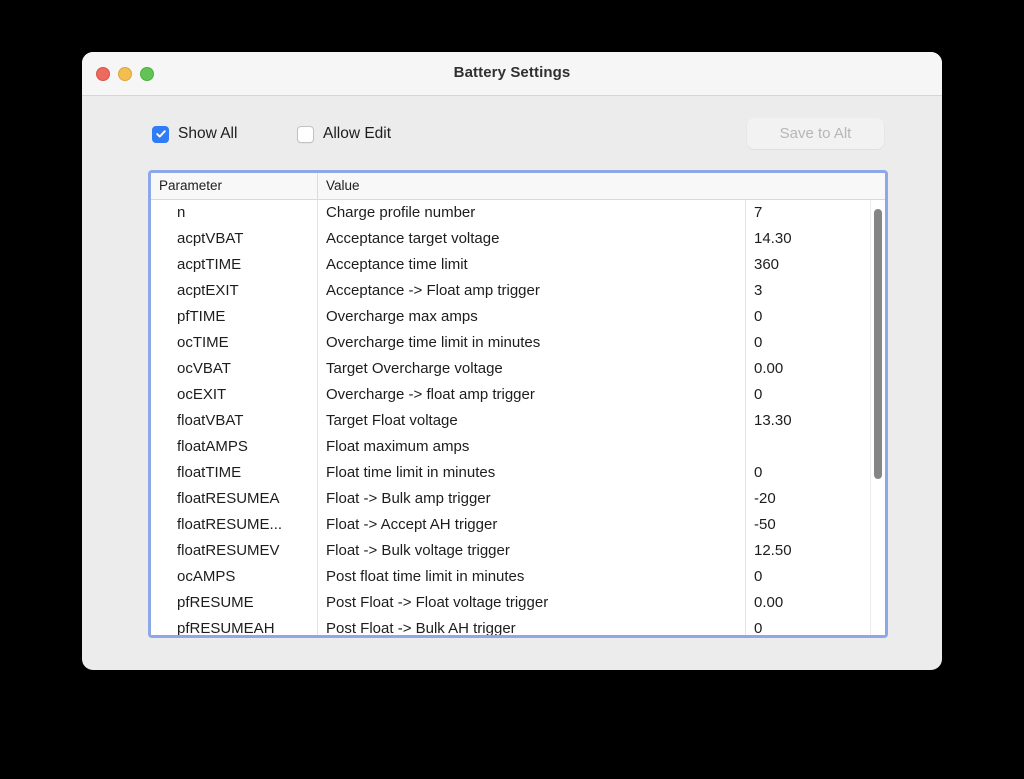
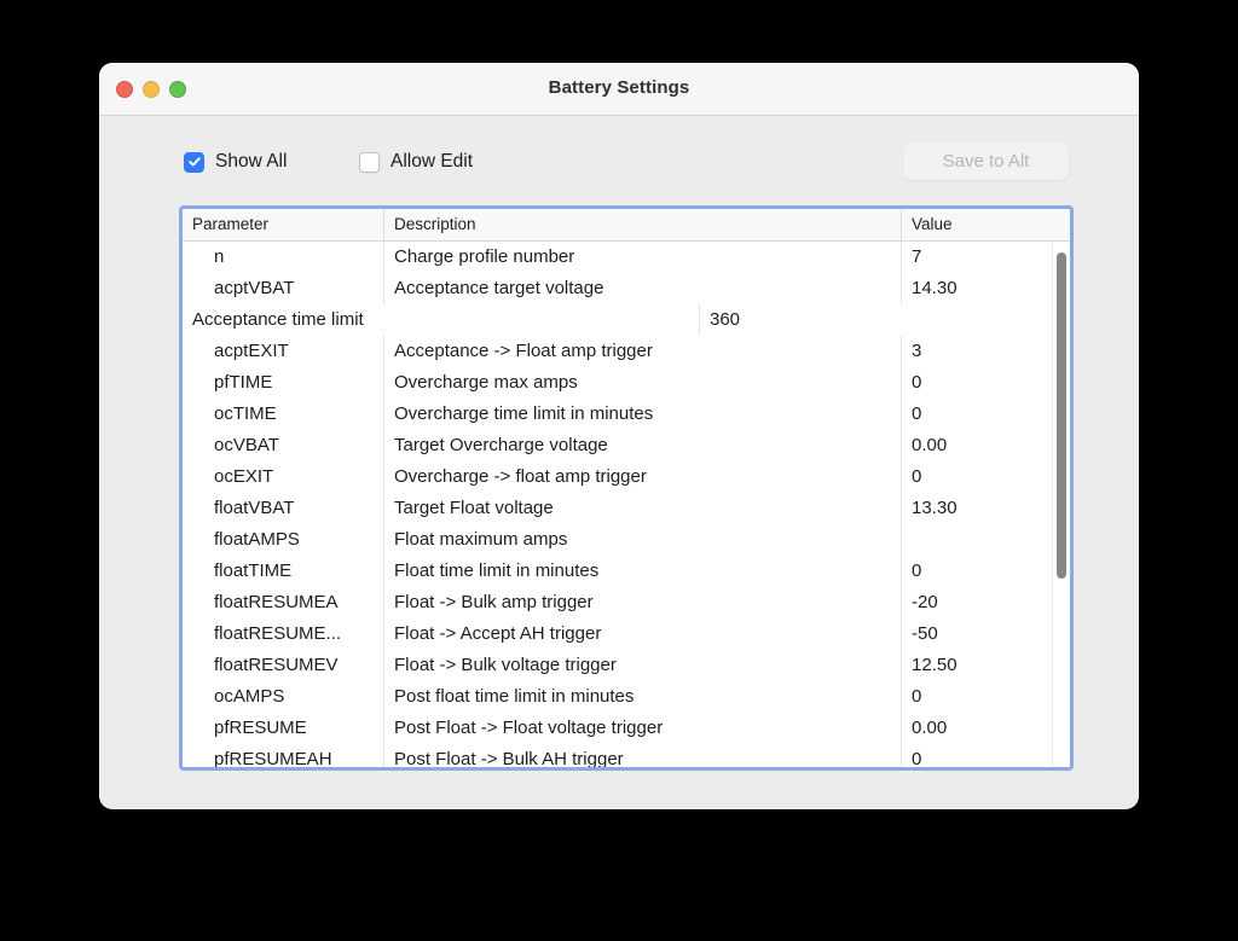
  Battery Settings
  Show All
  Allow Edit
  Save to Alt
  Parameter
+ Description
  Value
  n
  Charge profile number
  7
  acptVBAT
  Acceptance target voltage
  14.30
- acptTIME
  Acceptance time limit
  360
  acptEXIT
  Acceptance -> Float amp trigger
  3
  pfTIME
  Overcharge max amps
  0
  ocTIME
  Overcharge time limit in minutes
  0
  ocVBAT
  Target Overcharge voltage
  0.00
  ocEXIT
  Overcharge -> float amp trigger
  0
  floatVBAT
  Target Float voltage
  13.30
  floatAMPS
  Float maximum amps
  floatTIME
  Float time limit in minutes
  0
  floatRESUMEA
  Float -> Bulk amp trigger
  -20
  floatRESUME...
  Float -> Accept AH trigger
  -50
  floatRESUMEV
  Float -> Bulk voltage trigger
  12.50
  ocAMPS
  Post float time limit in minutes
  0
  pfRESUME
  Post Float -> Float voltage trigger
  0.00
  pfRESUMEAH
  Post Float -> Bulk AH trigger
  0
